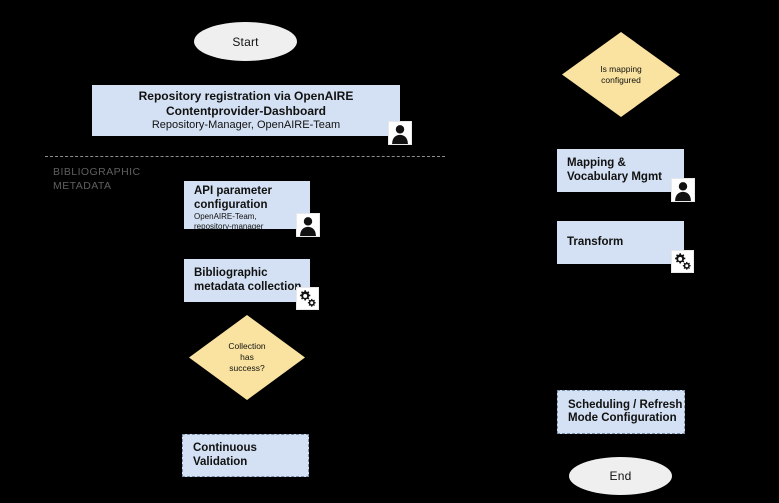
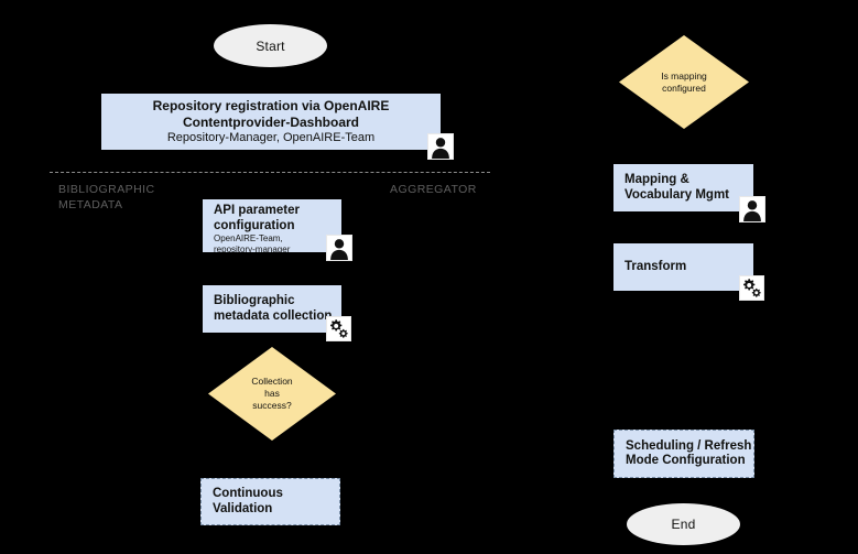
  Start
  Repository registration via OpenAIRE
  Contentprovider-Dashboard
  Repository-Manager, OpenAIRE-Team
  BIBLIOGRAPHIC
  METADATA
+ AGGREGATOR
  API parameter
  configuration
  OpenAIRE-Team,
  repository-manager
  Bibliographic
  metadata collectio
  Collection
  has
  success?
  Continuous
  Validation
  Is mapping
  configured
  Mapping &
  Vocabulary Mgmt
  Transform
  Scheduling / Refresh
  Mode Configuration
  End
